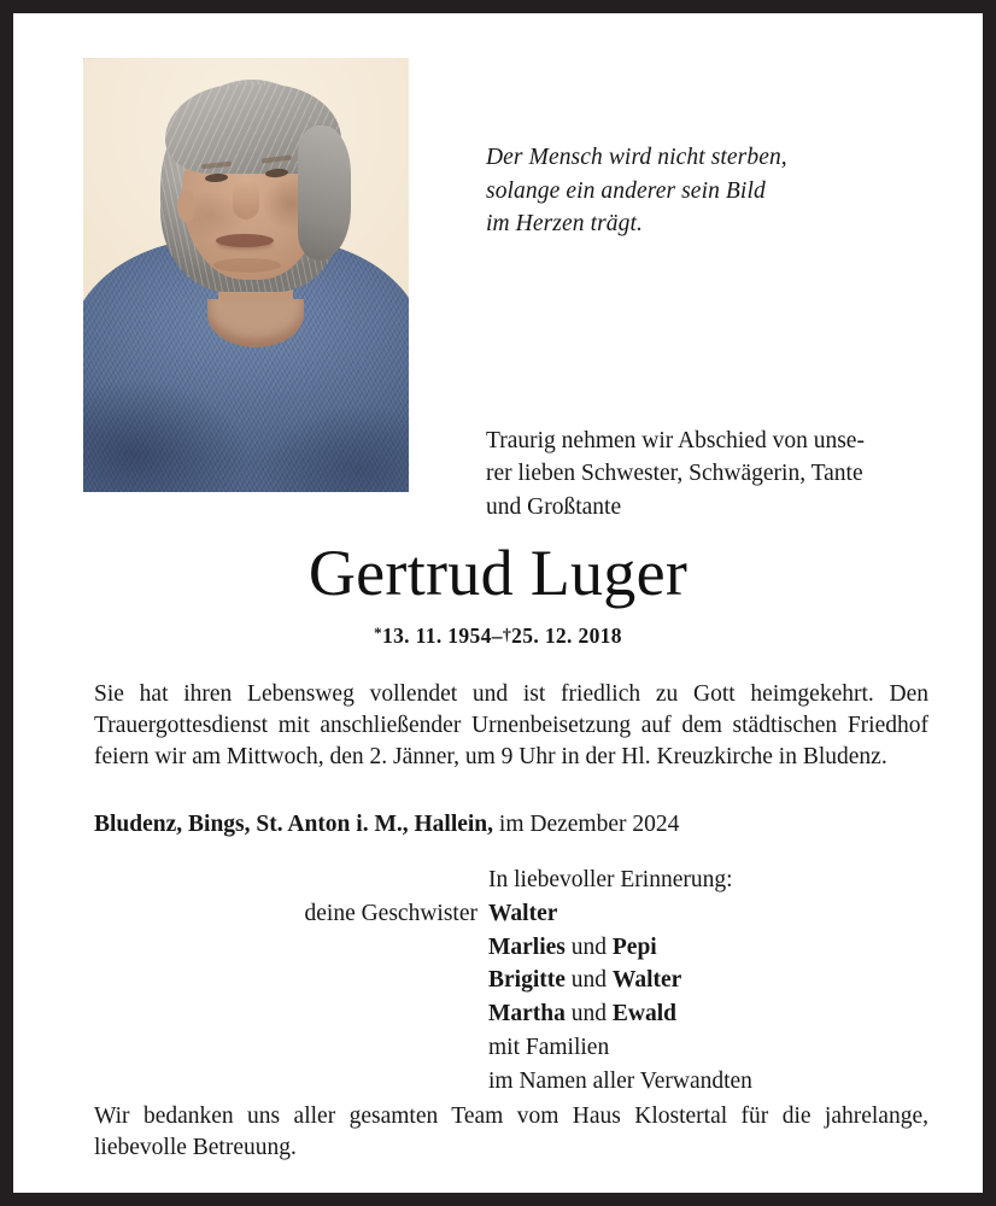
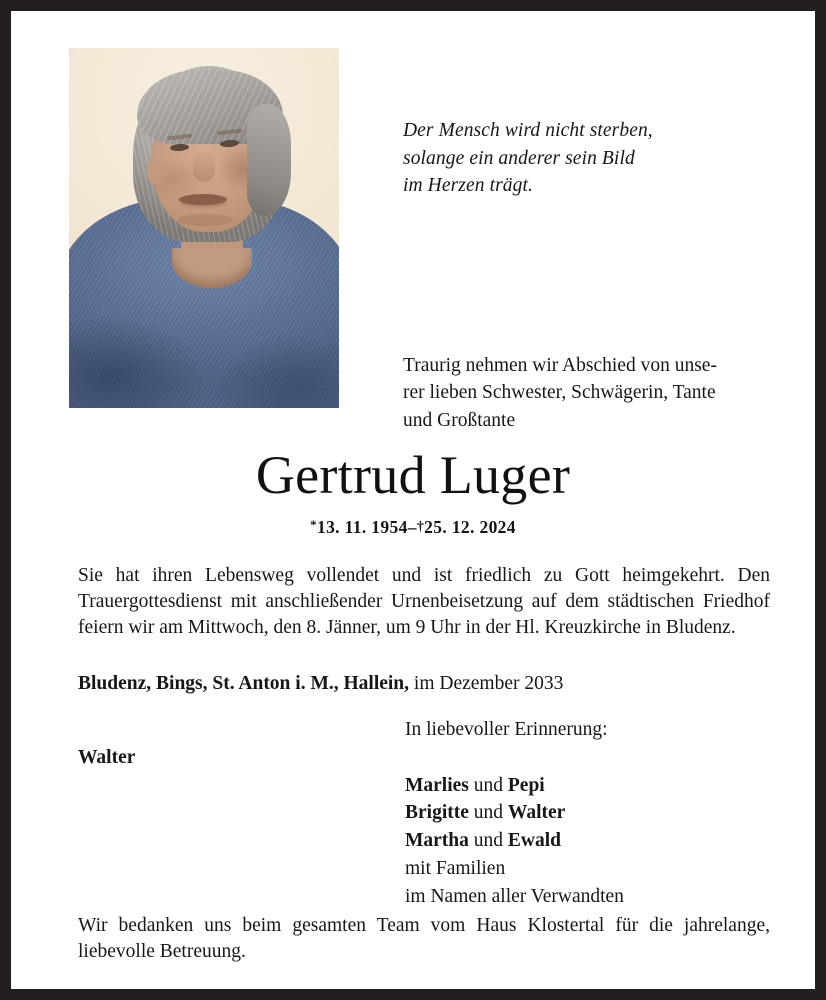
  Der Mensch wird nicht sterben,
  solange ein anderer sein Bild
  im Herzen trägt.
  Traurig nehmen wir Abschied von unse-
  rer lieben Schwester, Schwägerin, Tante
  und Großtante
  Gertrud Luger
- *13. 11. 1954–†25. 12. 2018
+ *13. 11. 1954–†25. 12. 2024
- Sie hat ihren Lebensweg vollendet und ist friedlich zu Gott heimgekehrt. Den Trauergottesdienst mit anschließender Urnenbeisetzung auf dem städtischen Friedhof feiern wir am Mittwoch, den 2. Jänner, um 9 Uhr in der Hl. Kreuzkirche in Bludenz.
+ Sie hat ihren Lebensweg vollendet und ist friedlich zu Gott heimgekehrt. Den Trauergottesdienst mit anschließender Urnenbeisetzung auf dem städtischen Friedhof feiern wir am Mittwoch, den 8. Jänner, um 9 Uhr in der Hl. Kreuzkirche in Bludenz.
- Bludenz, Bings, St. Anton i. M., Hallein, im Dezember 2024
+ Bludenz, Bings, St. Anton i. M., Hallein, im Dezember 2033
  In liebevoller Erinnerung:
- deine Geschwister
  Walter
  Marlies und Pepi
  Brigitte und Walter
  Martha und Ewald
  mit Familien
  im Namen aller Verwandten
- Wir bedanken uns aller gesamten Team vom Haus Klostertal für die jahrelange, liebevolle Betreuung.
+ Wir bedanken uns beim gesamten Team vom Haus Klostertal für die jahrelange, liebevolle Betreuung.
